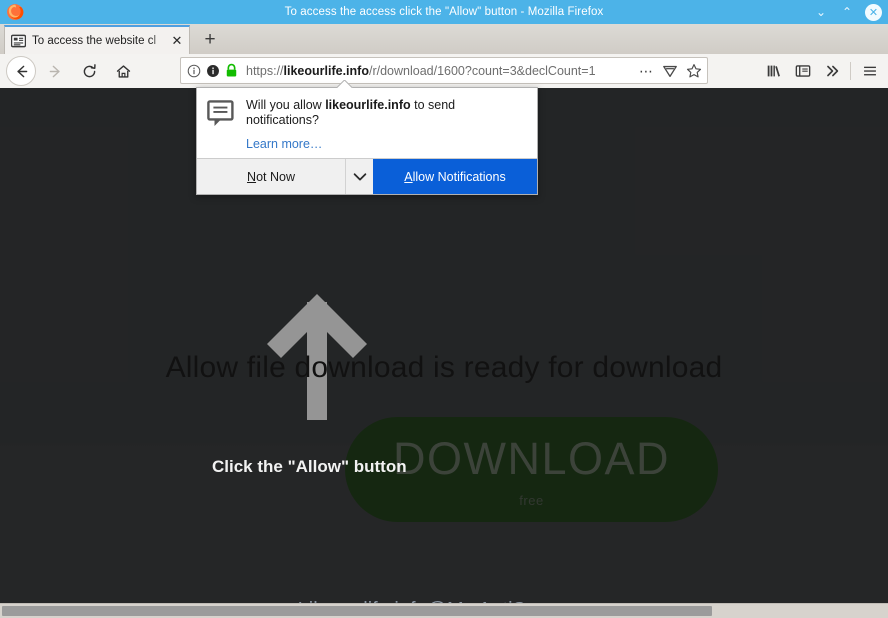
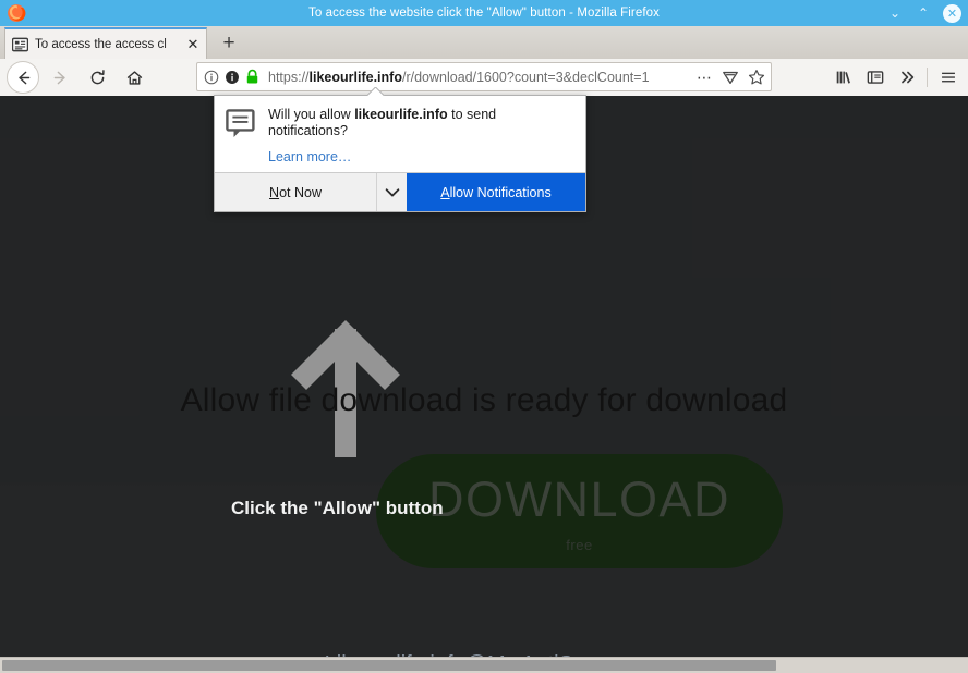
- To access the access click the "Allow" button - Mozilla Firefox
+ To access the website click the "Allow" button - Mozilla Firefox
  ⌄
  ⌃
  ✕
- To access the website cl
+ To access the access cl
  ✕
  +
  https://likeourlife.info/r/download/1600?count=3&declCount=1
  ⋯
  Allow file download is ready for download
  DOWNLOAD
  free
  Click the "Allow" button
  Will you allow likeourlife.info to send notifications?
  Learn more…
  Not Now
  Allow Notifications
